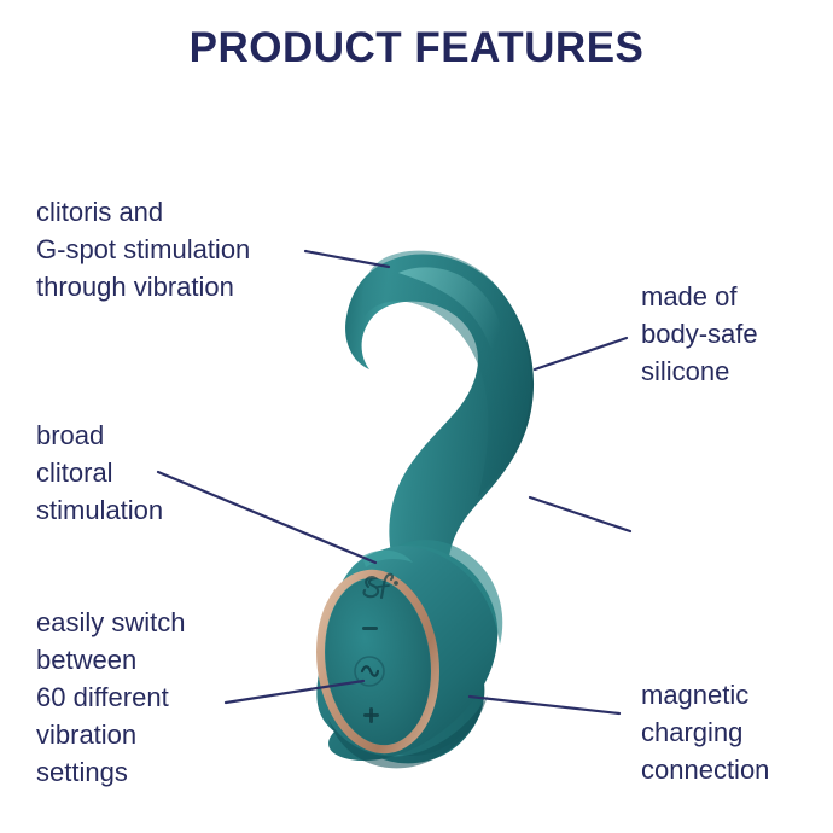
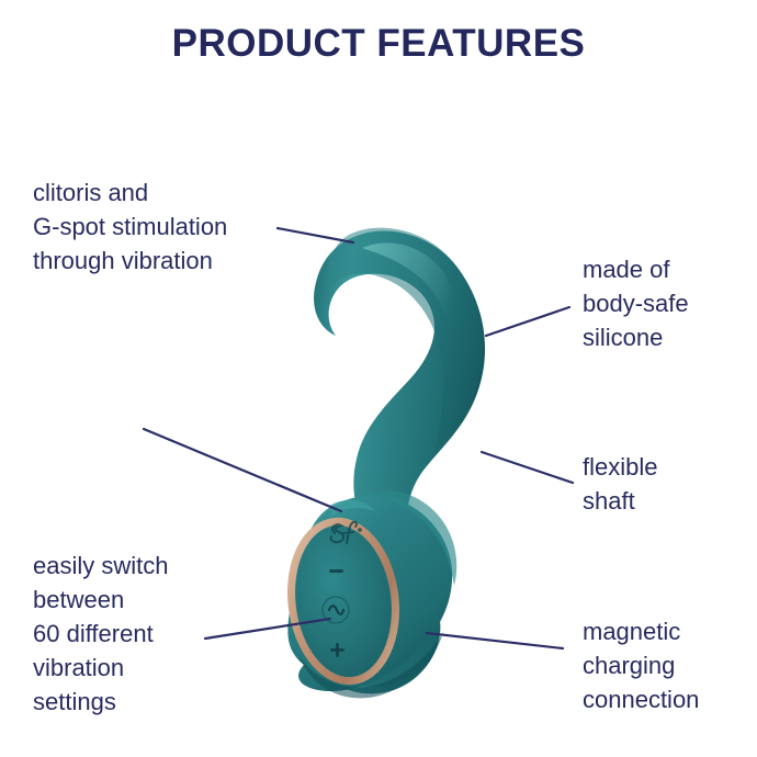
  PRODUCT FEATURES
  clitoris and
  G-spot stimulation
  through vibration
- broad
- clitoral
- stimulation
  easily switch
  between
  60 different
  vibration
  settings
  made of
  body-safe
  silicone
+ flexible
+ shaft
  magnetic
  charging
  connection
